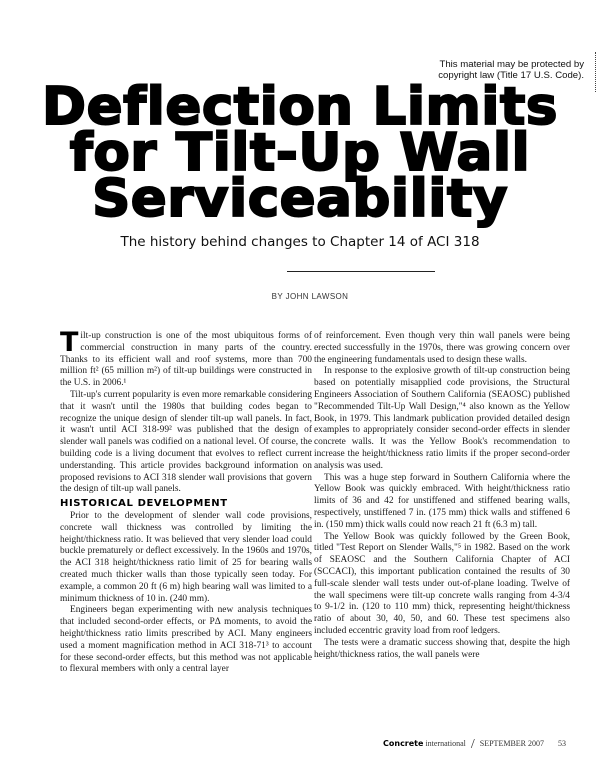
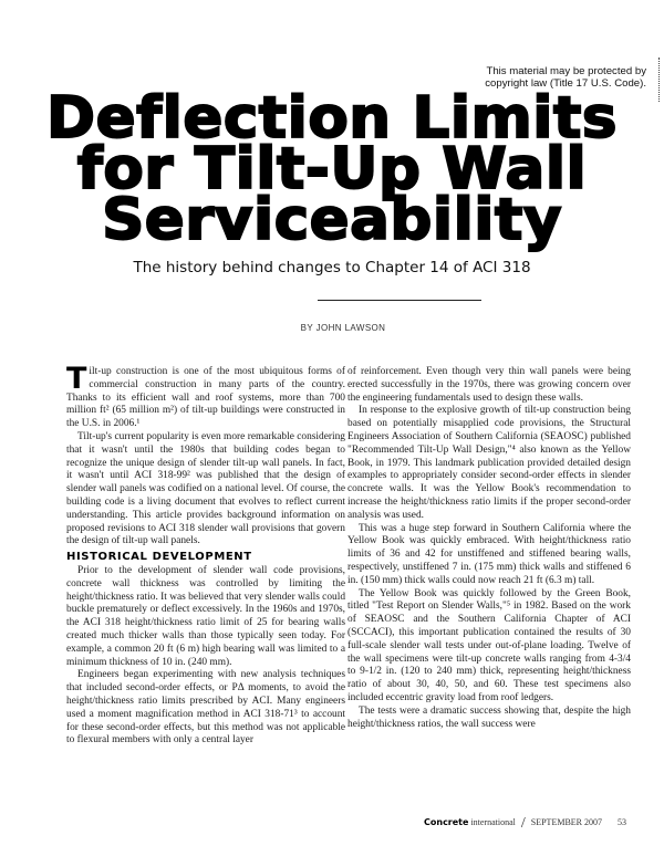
  This material may be protected by
  copyright law (Title 17 U.S. Code).
  Deflection Limits
  for Tilt-Up Wall
  Serviceability
  The history behind changes to Chapter 14 of ACI 318
  BY JOHN LAWSON
  T
  ilt-up construction is one of the most ubiquitous forms of commercial construction in many parts of the country. Thanks to its efficient wall and roof systems, more than 700 million ft² (65 million m²) of tilt-up buildings were constructed in the U.S. in 2006.¹
  Tilt-up's current popularity is even more remarkable considering that it wasn't until the 1980s that building codes began to recognize the unique design of slender tilt-up wall panels. In fact, it wasn't until ACI 318-99² was published that the design of slender wall panels was codified on a national level. Of course, the building code is a living document that evolves to reflect current understanding. This article provides background information on proposed revisions to ACI 318 slender wall provisions that govern the design of tilt-up wall panels.
  HISTORICAL DEVELOPMENT
- Prior to the development of slender wall code provisions, concrete wall thickness was controlled by limiting the height/thickness ratio. It was believed that very slender load could buckle prematurely or deflect excessively. In the 1960s and 1970s, the ACI 318 height/thickness ratio limit of 25 for bearing walls created much thicker walls than those typically seen today. For example, a common 20 ft (6 m) high bearing wall was limited to a minimum thickness of 10 in. (240 mm).
+ Prior to the development of slender wall code provisions, concrete wall thickness was controlled by limiting the height/thickness ratio. It was believed that very slender walls could buckle prematurely or deflect excessively. In the 1960s and 1970s, the ACI 318 height/thickness ratio limit of 25 for bearing walls created much thicker walls than those typically seen today. For example, a common 20 ft (6 m) high bearing wall was limited to a minimum thickness of 10 in. (240 mm).
  Engineers began experimenting with new analysis techniques that included second-order effects, or PΔ moments, to avoid the height/thickness ratio limits prescribed by ACI. Many engineers used a moment magnification method in ACI 318-71³ to account for these second-order effects, but this method was not applicable to flexural members with only a central layer
  of reinforcement. Even though very thin wall panels were being erected successfully in the 1970s, there was growing concern over the engineering fundamentals used to design these walls.
  In response to the explosive growth of tilt-up construction being based on potentially misapplied code provisions, the Structural Engineers Association of Southern California (SEAOSC) published "Recommended Tilt-Up Wall Design,"⁴ also known as the Yellow Book, in 1979. This landmark publication provided detailed design examples to appropriately consider second-order effects in slender concrete walls. It was the Yellow Book's recommendation to increase the height/thickness ratio limits if the proper second-order analysis was used.
  This was a huge step forward in Southern California where the Yellow Book was quickly embraced. With height/thickness ratio limits of 36 and 42 for unstiffened and stiffened bearing walls, respectively, unstiffened 7 in. (175 mm) thick walls and stiffened 6 in. (150 mm) thick walls could now reach 21 ft (6.3 m) tall.
- The Yellow Book was quickly followed by the Green Book, titled "Test Report on Slender Walls,"⁵ in 1982. Based on the work of SEAOSC and the Southern California Chapter of ACI (SCCACI), this important publication contained the results of 30 full-scale slender wall tests under out-of-plane loading. Twelve of the wall specimens were tilt-up concrete walls ranging from 4-3/4 to 9-1/2 in. (120 to 110 mm) thick, representing height/thickness ratio of about 30, 40, 50, and 60. These test specimens also included eccentric gravity load from roof ledgers.
+ The Yellow Book was quickly followed by the Green Book, titled "Test Report on Slender Walls,"⁵ in 1982. Based on the work of SEAOSC and the Southern California Chapter of ACI (SCCACI), this important publication contained the results of 30 full-scale slender wall tests under out-of-plane loading. Twelve of the wall specimens were tilt-up concrete walls ranging from 4-3/4 to 9-1/2 in. (120 to 240 mm) thick, representing height/thickness ratio of about 30, 40, 50, and 60. These test specimens also included eccentric gravity load from roof ledgers.
- The tests were a dramatic success showing that, despite the high height/thickness ratios, the wall panels were
+ The tests were a dramatic success showing that, despite the high height/thickness ratios, the wall success were
  Concrete international / SEPTEMBER 2007 53
